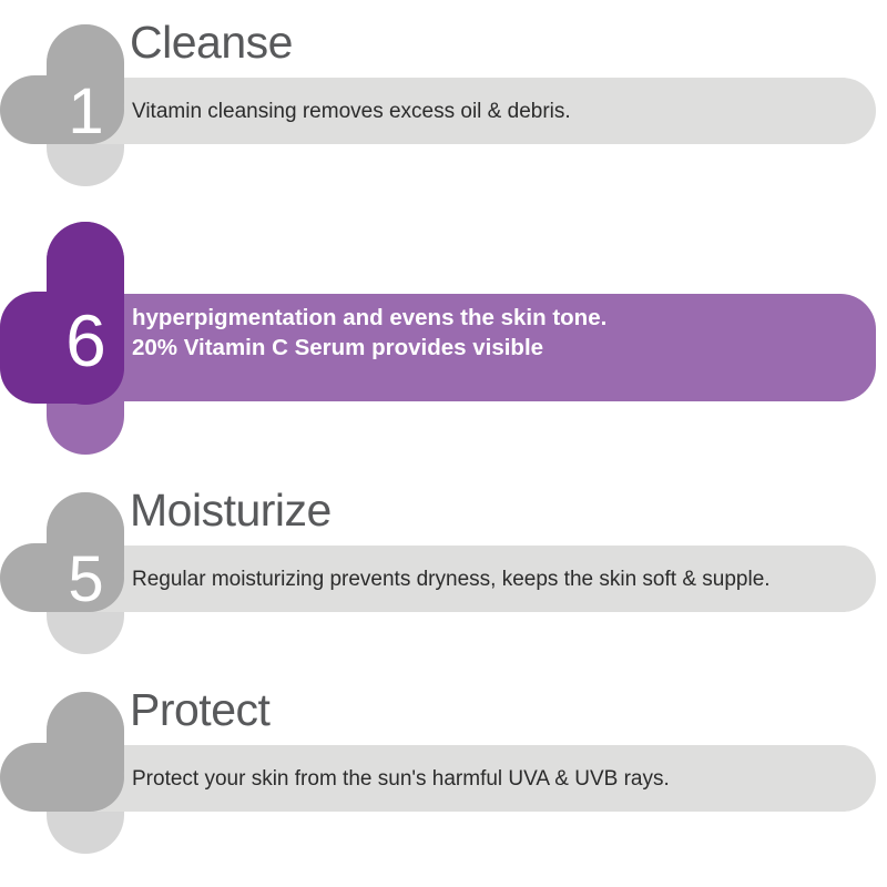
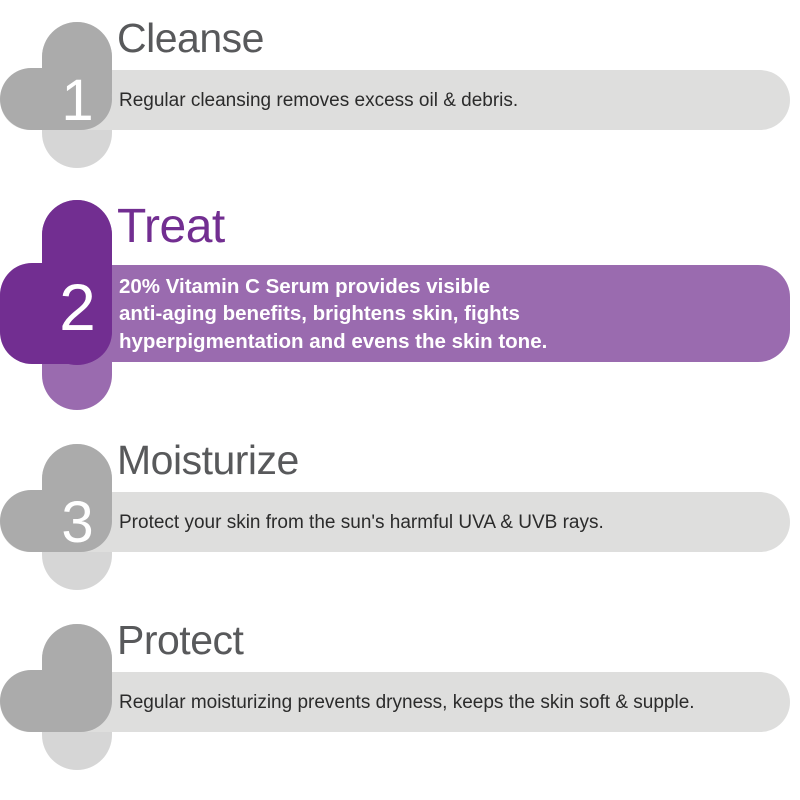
  1
  Cleanse
- Vitamin cleansing removes excess oil & debris.
+ Regular cleansing removes excess oil & debris.
- 6
+ 2
+ Treat
- hyperpigmentation and evens the skin tone.
+ 20% Vitamin C Serum provides visible
+ anti-aging benefits, brightens skin, fights
- 20% Vitamin C Serum provides visible
+ hyperpigmentation and evens the skin tone.
- 5
+ 3
  Moisturize
- Regular moisturizing prevents dryness, keeps the skin soft & supple.
+ Protect your skin from the sun's harmful UVA & UVB rays.
  Protect
- Protect your skin from the sun's harmful UVA & UVB rays.
+ Regular moisturizing prevents dryness, keeps the skin soft & supple.
